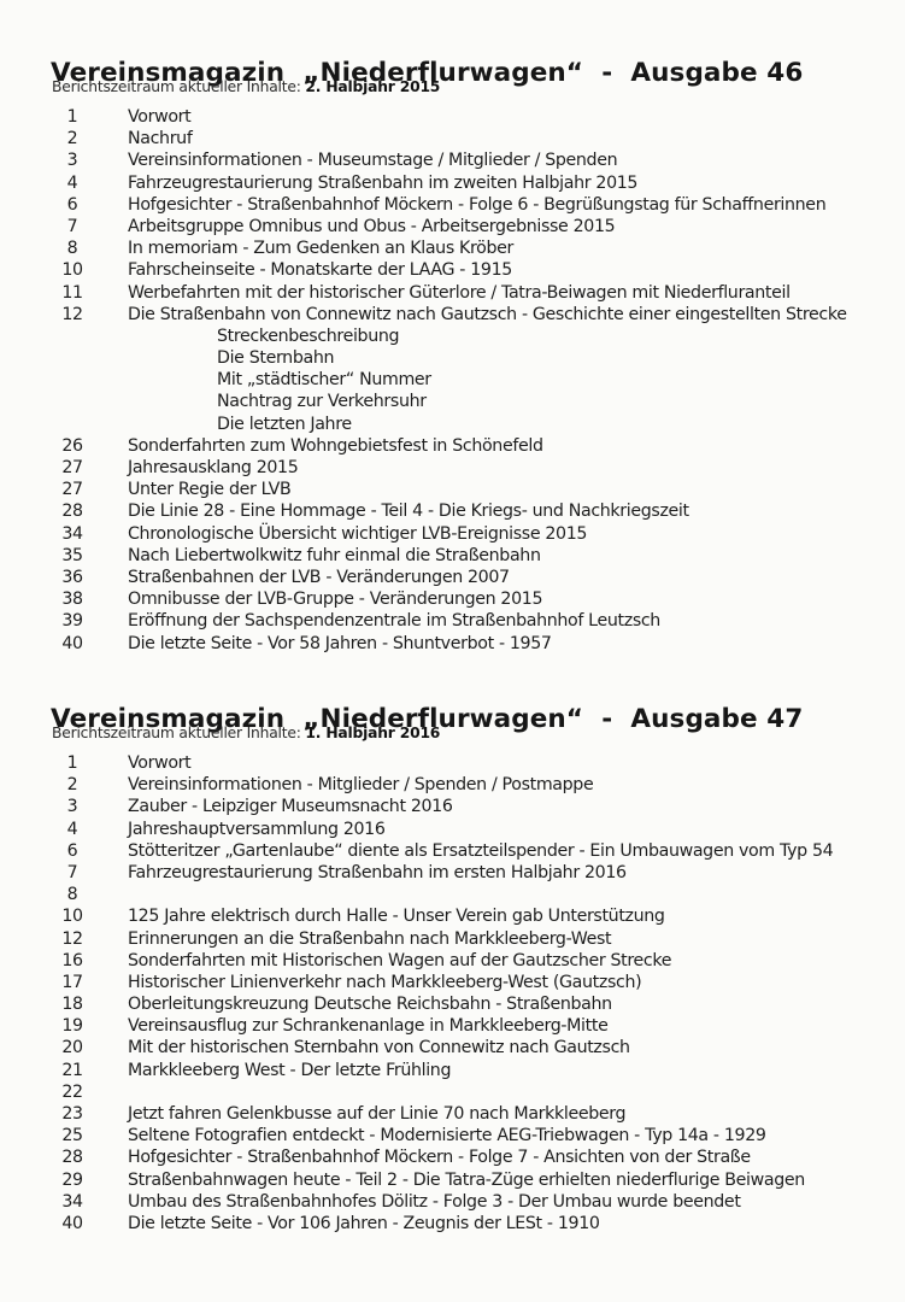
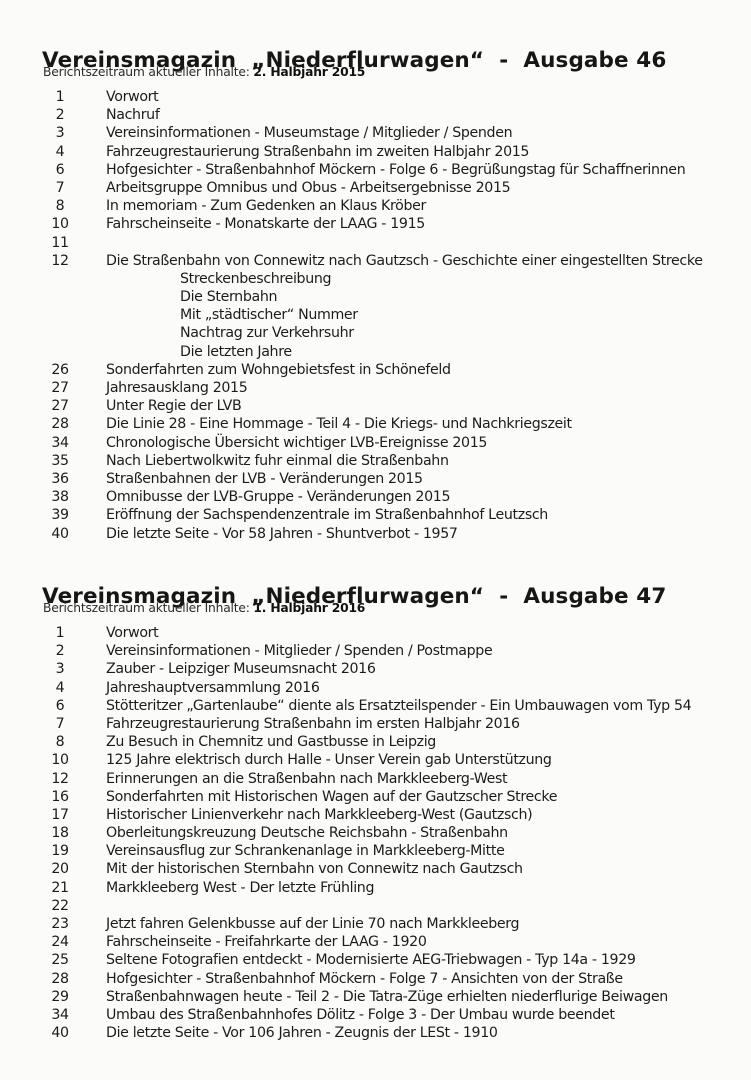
  Vereinsmagazin „Niederflurwagen“ - Ausgabe 46
  Berichtszeitraum aktueller Inhalte: 2. Halbjahr 2015
  1
  Vorwort
  2
  Nachruf
  3
  Vereinsinformationen - Museumstage / Mitglieder / Spenden
  4
  Fahrzeugrestaurierung Straßenbahn im zweiten Halbjahr 2015
  6
  Hofgesichter - Straßenbahnhof Möckern - Folge 6 - Begrüßungstag für Schaffnerinnen
  7
  Arbeitsgruppe Omnibus und Obus - Arbeitsergebnisse 2015
  8
  In memoriam - Zum Gedenken an Klaus Kröber
  10
  Fahrscheinseite - Monatskarte der LAAG - 1915
  11
- Werbefahrten mit der historischer Güterlore / Tatra-Beiwagen mit Niederfluranteil
  12
  Die Straßenbahn von Connewitz nach Gautzsch - Geschichte einer eingestellten Strecke
  Streckenbeschreibung
  Die Sternbahn
  Mit „städtischer“ Nummer
  Nachtrag zur Verkehrsuhr
  Die letzten Jahre
  26
  Sonderfahrten zum Wohngebietsfest in Schönefeld
  27
  Jahresausklang 2015
  27
  Unter Regie der LVB
  28
  Die Linie 28 - Eine Hommage - Teil 4 - Die Kriegs- und Nachkriegszeit
  34
  Chronologische Übersicht wichtiger LVB-Ereignisse 2015
  35
  Nach Liebertwolkwitz fuhr einmal die Straßenbahn
  36
- Straßenbahnen der LVB - Veränderungen 2007
+ Straßenbahnen der LVB - Veränderungen 2015
  38
  Omnibusse der LVB-Gruppe - Veränderungen 2015
  39
  Eröffnung der Sachspendenzentrale im Straßenbahnhof Leutzsch
  40
  Die letzte Seite - Vor 58 Jahren - Shuntverbot - 1957
  Vereinsmagazin „Niederflurwagen“ - Ausgabe 47
  Berichtszeitraum aktueller Inhalte: 1. Halbjahr 2016
  1
  Vorwort
  2
  Vereinsinformationen - Mitglieder / Spenden / Postmappe
  3
  Zauber - Leipziger Museumsnacht 2016
  4
  Jahreshauptversammlung 2016
  6
  Stötteritzer „Gartenlaube“ diente als Ersatzteilspender - Ein Umbauwagen vom Typ 54
  7
  Fahrzeugrestaurierung Straßenbahn im ersten Halbjahr 2016
  8
+ Zu Besuch in Chemnitz und Gastbusse in Leipzig
  10
  125 Jahre elektrisch durch Halle - Unser Verein gab Unterstützung
  12
  Erinnerungen an die Straßenbahn nach Markkleeberg-West
  16
  Sonderfahrten mit Historischen Wagen auf der Gautzscher Strecke
  17
  Historischer Linienverkehr nach Markkleeberg-West (Gautzsch)
  18
  Oberleitungskreuzung Deutsche Reichsbahn - Straßenbahn
  19
  Vereinsausflug zur Schrankenanlage in Markkleeberg-Mitte
  20
  Mit der historischen Sternbahn von Connewitz nach Gautzsch
  21
  Markkleeberg West - Der letzte Frühling
  22
  23
  Jetzt fahren Gelenkbusse auf der Linie 70 nach Markkleeberg
+ 24
+ Fahrscheinseite - Freifahrkarte der LAAG - 1920
  25
  Seltene Fotografien entdeckt - Modernisierte AEG-Triebwagen - Typ 14a - 1929
  28
  Hofgesichter - Straßenbahnhof Möckern - Folge 7 - Ansichten von der Straße
  29
  Straßenbahnwagen heute - Teil 2 - Die Tatra-Züge erhielten niederflurige Beiwagen
  34
  Umbau des Straßenbahnhofes Dölitz - Folge 3 - Der Umbau wurde beendet
  40
  Die letzte Seite - Vor 106 Jahren - Zeugnis der LESt - 1910
